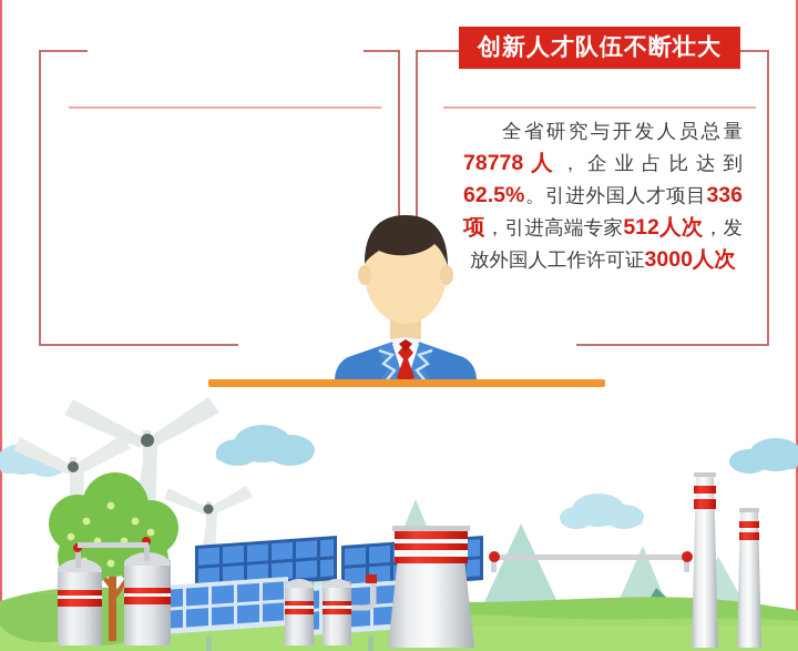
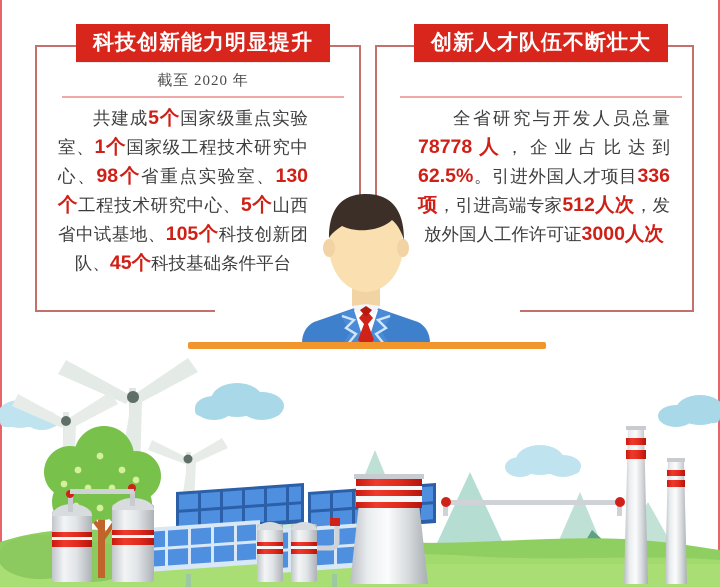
+ 科技创新能力明显提升
+ 截至 2020 年
+ 共建成5个国家级重点实验室、1个国家级工程技术研究中心、98个省重点实验室、130个工程技术研究中心、5个山西省中试基地、105个科技创新团队、45个科技基础条件平台
  创新人才队伍不断壮大
  全省研究与开发人员总量78778人，企业占比达到62.5%。引进外国人才项目336项，引进高端专家512人次，发放外国人工作许可证3000人次
